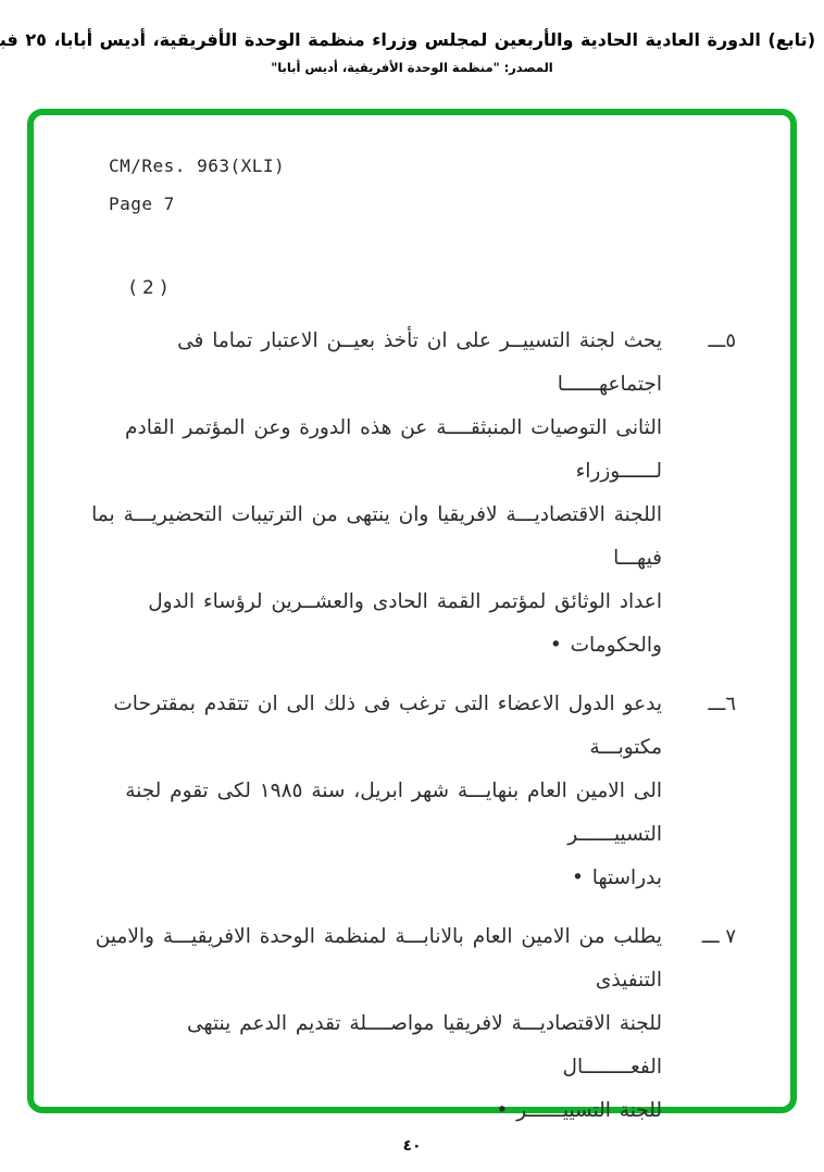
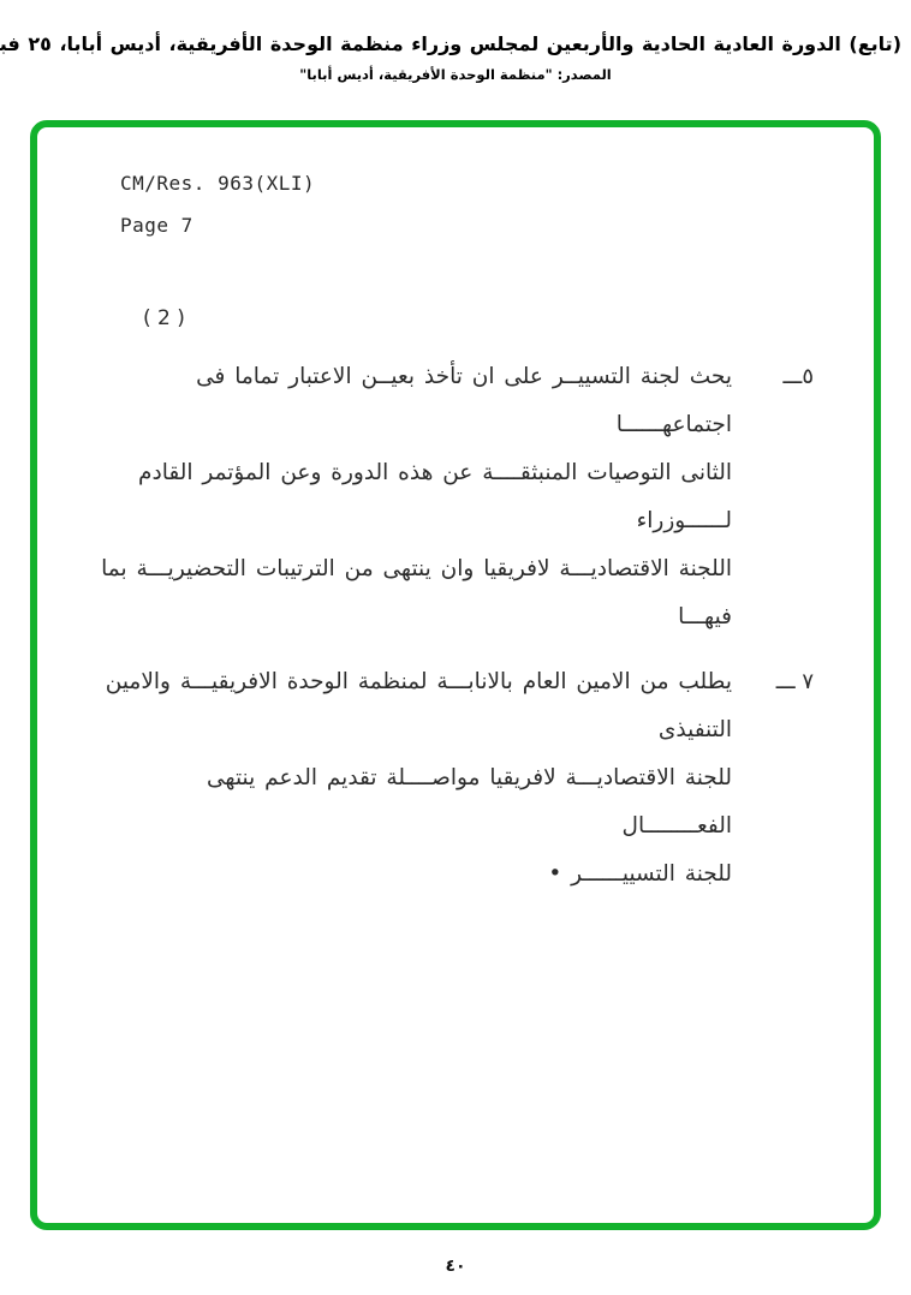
  (تابع) الدورة العادية الحادية والأربعين لمجلس وزراء منظمة الوحدة الأفريقية، أديس أبابا، ٢٥ فب
  المصدر: "منظمة الوحدة الأفريقية، أديس أبابا"
  CM/Res. 963(XLI)
  Page 7
  ( 2 )
  ٥ـــ
  يحث لجنة التسييــر على ان تأخذ بعيــن الاعتبار تماما فى اجتماعهــــــا
  الثانى التوصيات المنبثقــــة عن هذه الدورة وعن المؤتمر القادم لــــــوزراء
  اللجنة الاقتصاديـــة لافريقيا وان ينتهى من الترتيبات التحضيريـــة بما فيهـــا
- اعداد الوثائق لمؤتمر القمة الحادى والعشــرين لرؤساء الدول والحكومات •
- ٦ـــ
- يدعو الدول الاعضاء التى ترغب فى ذلك الى ان تتقدم بمقترحات مكتوبـــة
- الى الامين العام بنهايـــة شهر ابريل، سنة ١٩٨٥ لكى تقوم لجنة التسييــــــر
- بدراستها •
  ٧ ـــ
  يطلب من الامين العام بالانابـــة لمنظمة الوحدة الافريقيـــة والامين التنفيذى
  للجنة الاقتصاديـــة لافريقيا مواصــــلة تقديم الدعم ينتهى الفعــــــــال
  للجنة التسييــــــر •
  ٤٠
